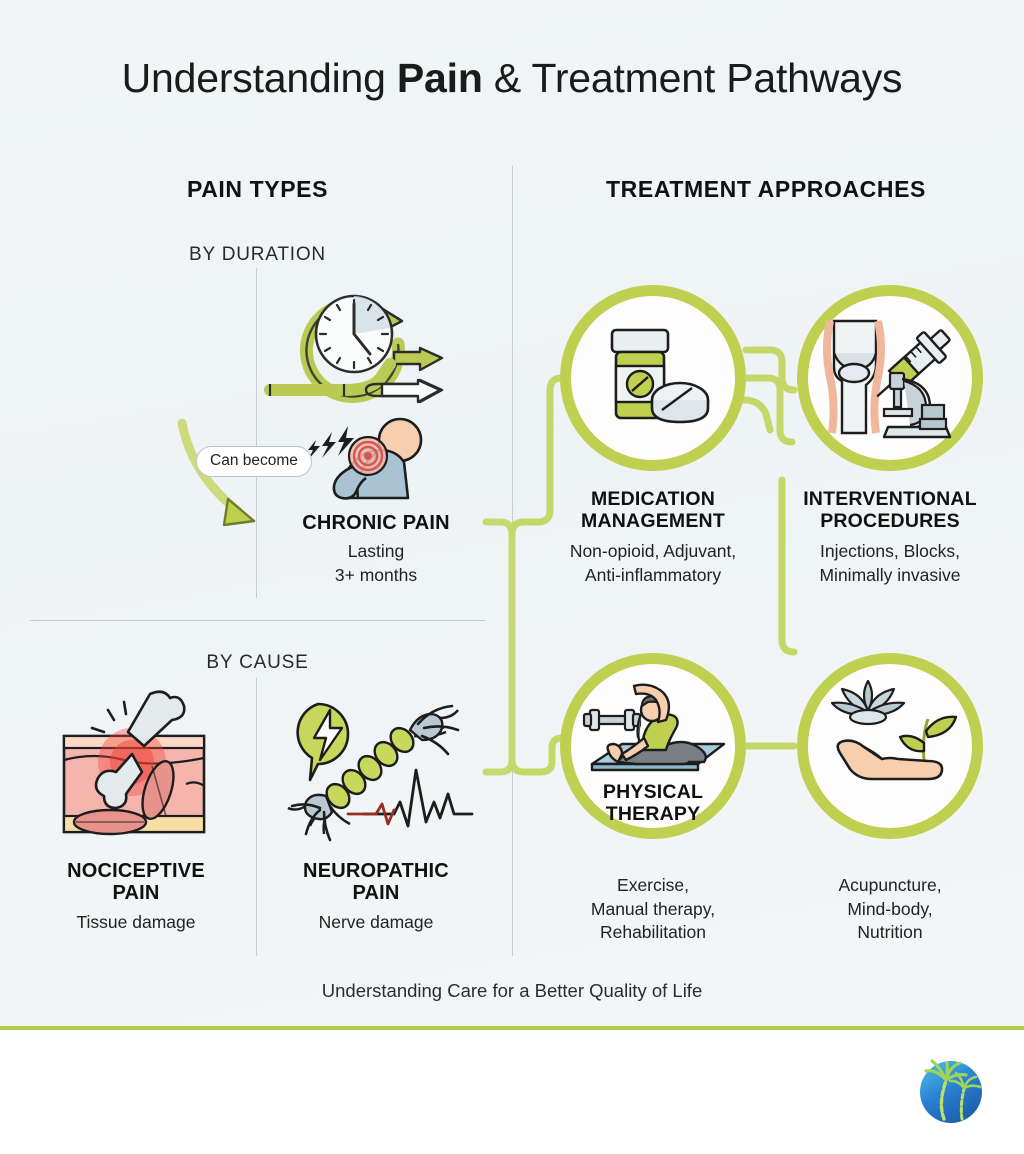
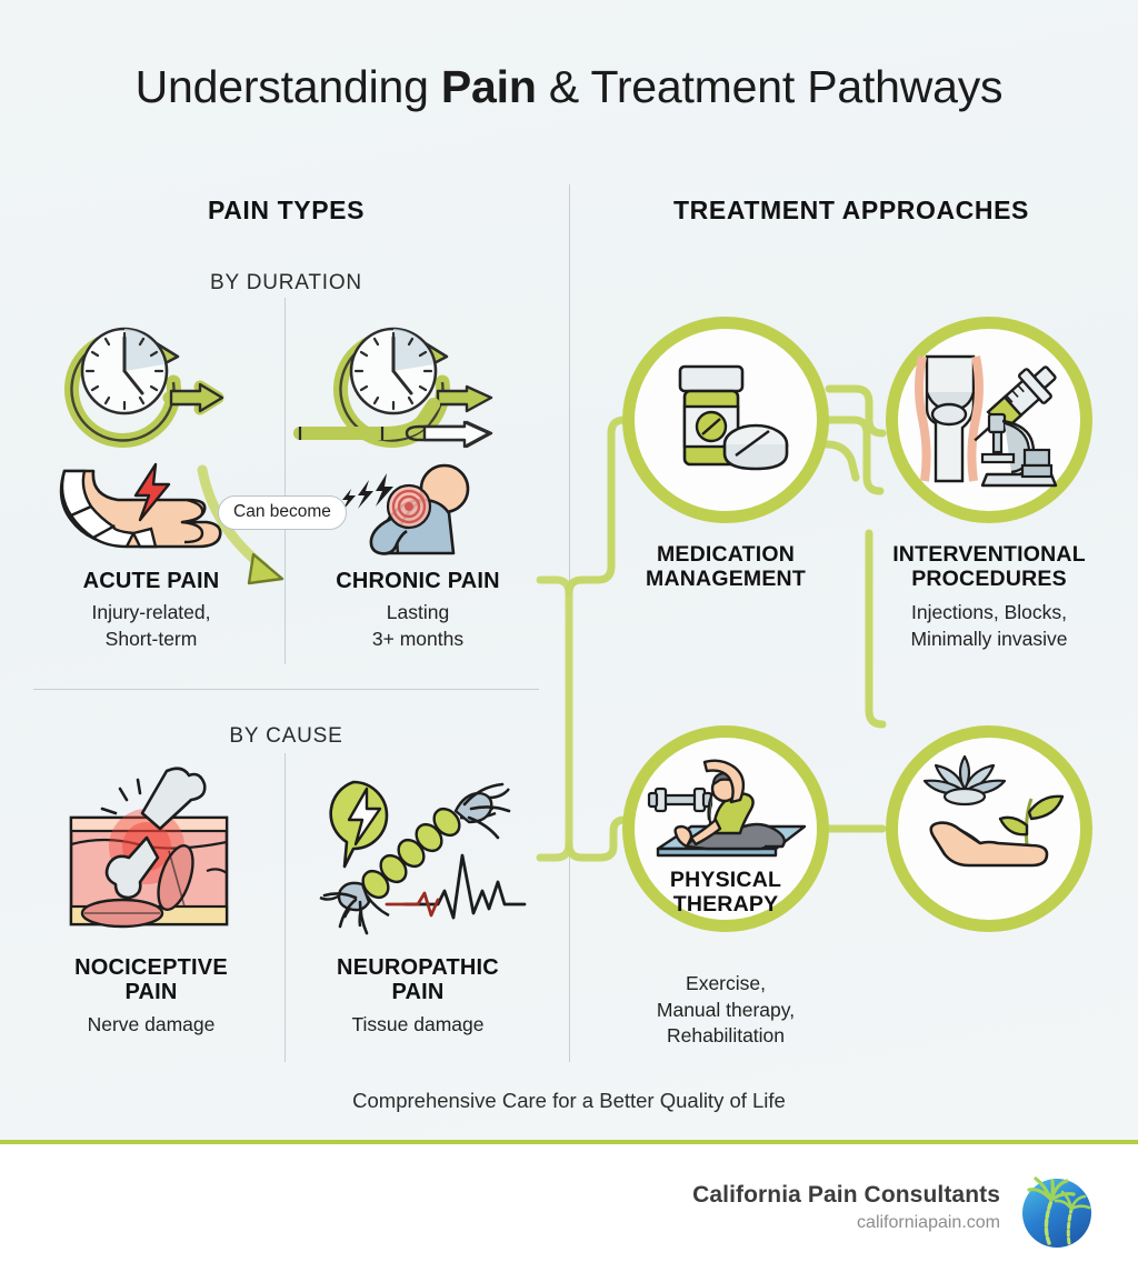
  Understanding Pain & Treatment Pathways
  PAIN TYPES
  TREATMENT APPROACHES
  BY DURATION
  BY CAUSE
+ ACUTE PAIN
+ Injury-related,
+ Short-term
  CHRONIC PAIN
  Lasting
  3+ months
  Can become
  NOCICEPTIVE
  PAIN
- Tissue damage
+ Nerve damage
  NEUROPATHIC
  PAIN
- Nerve damage
+ Tissue damage
  MEDICATION
  MANAGEMENT
- Non-opioid, Adjuvant,
- Anti-inflammatory
  INTERVENTIONAL
  PROCEDURES
  Injections, Blocks,
  Minimally invasive
  PHYSICAL
  THERAPY
  Exercise,
  Manual therapy,
  Rehabilitation
- Acupuncture,
- Mind-body,
- Nutrition
- Understanding Care for a Better Quality of Life
+ Comprehensive Care for a Better Quality of Life
+ California Pain Consultants
+ californiapain.com
